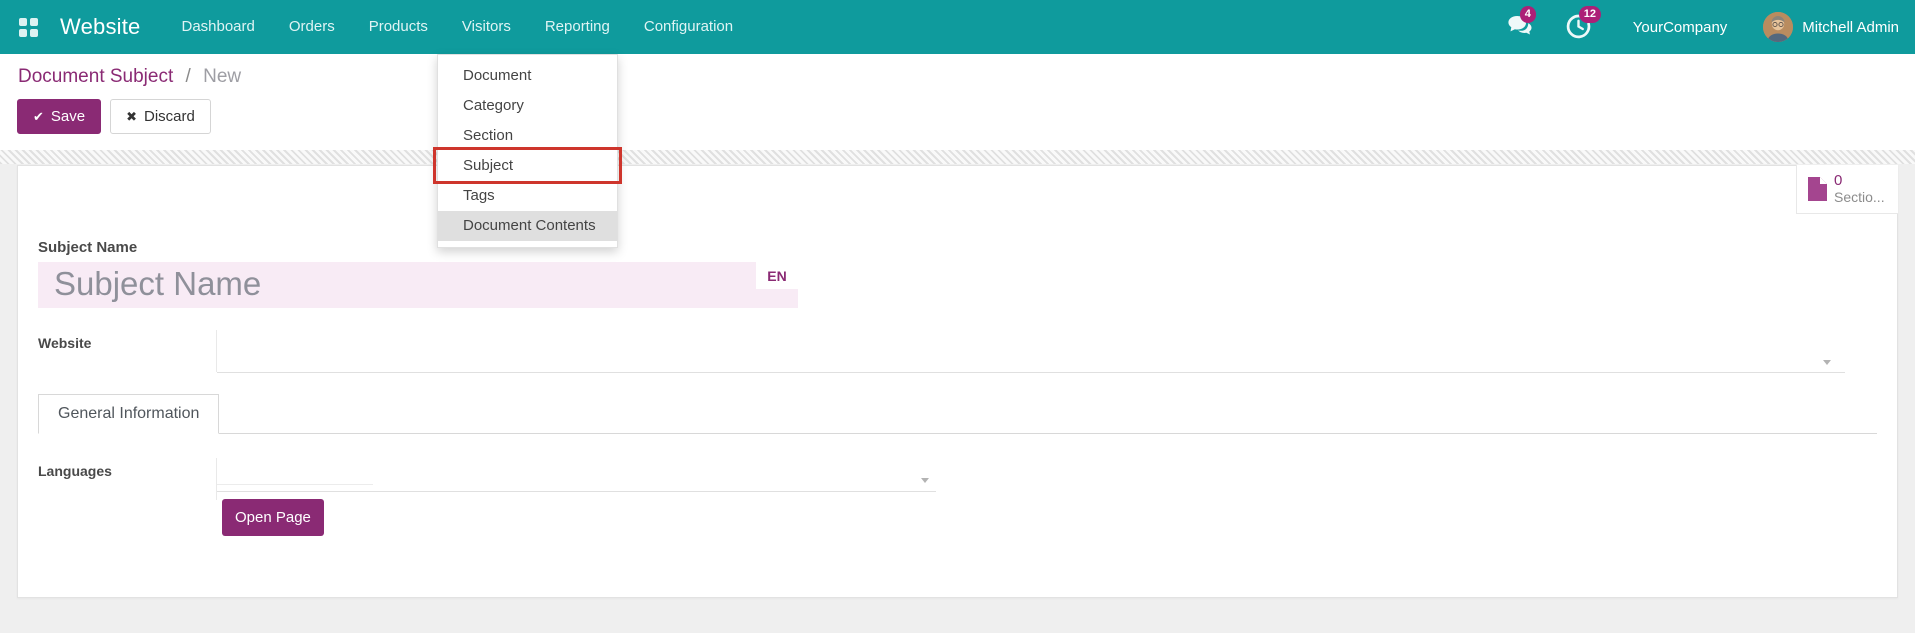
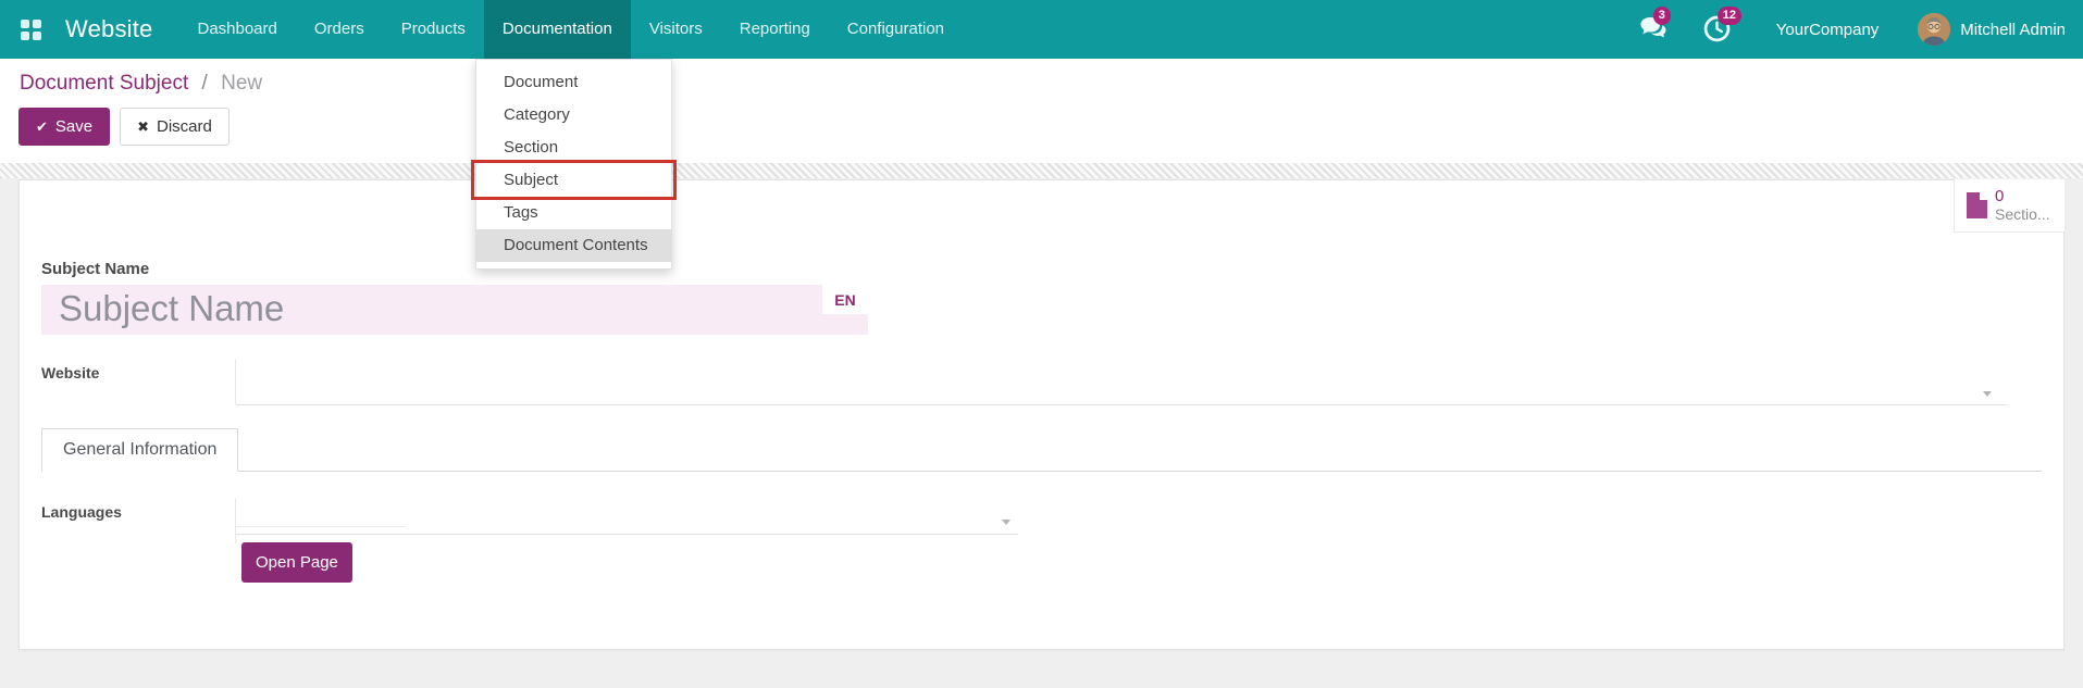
  Website
  Dashboard
  Orders
  Products
+ Documentation
  Visitors
  Reporting
  Configuration
- 4
+ 3
  12
  YourCompany
  Mitchell Admin
  Document Subject / New
  ✔ Save
  ✖ Discard
  0
  Sectio...
  Subject Name
  Subject Name
  EN
  Website
  General Information
  Languages
  Open Page
  Document
  Category
  Section
  Subject
  Tags
  Document Contents
